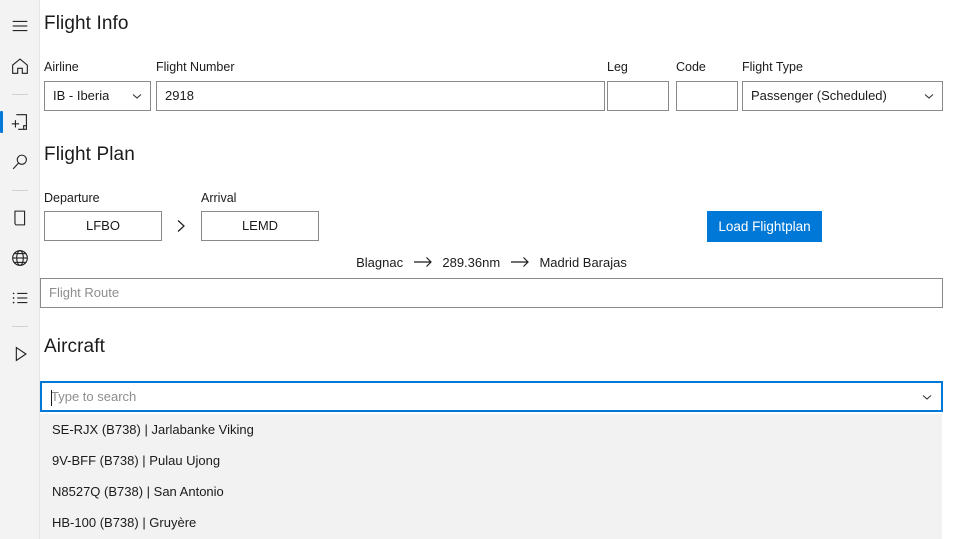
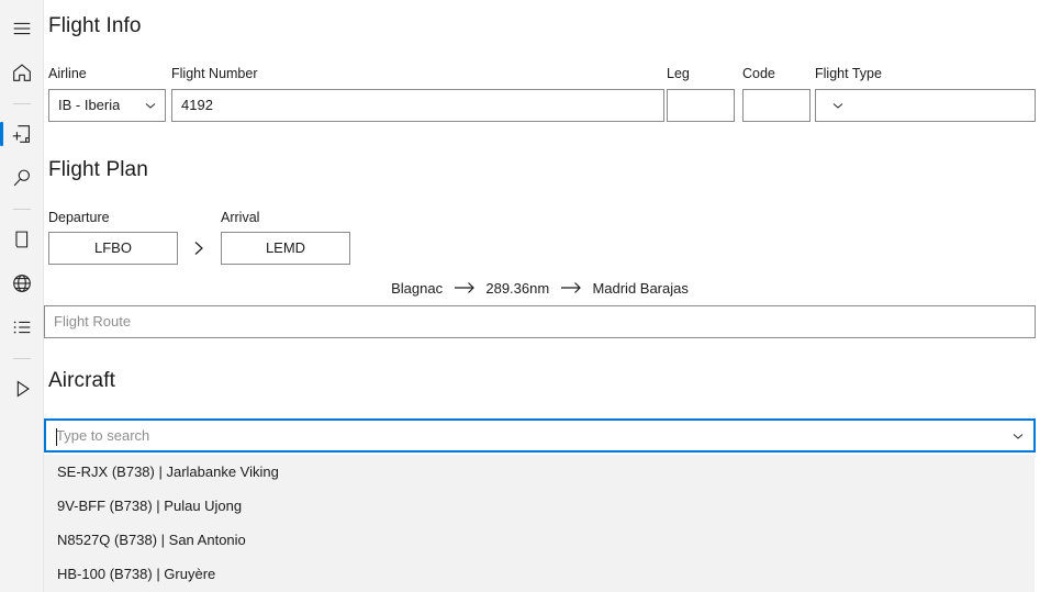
  Flight Info
  Airline
  IB - Iberia
  Flight Number
- 2918
+ 4192
  Leg
  Code
  Flight Type
- Passenger (Scheduled)
  Flight Plan
  Departure
  LFBO
  Arrival
  LEMD
- Load Flightplan
  Blagnac 289.36nm Madrid Barajas
  Flight Route
  Aircraft
  Type to search
  SE-RJX (B738) | Jarlabanke Viking
  9V-BFF (B738) | Pulau Ujong
  N8527Q (B738) | San Antonio
  HB-100 (B738) | Gruyère
